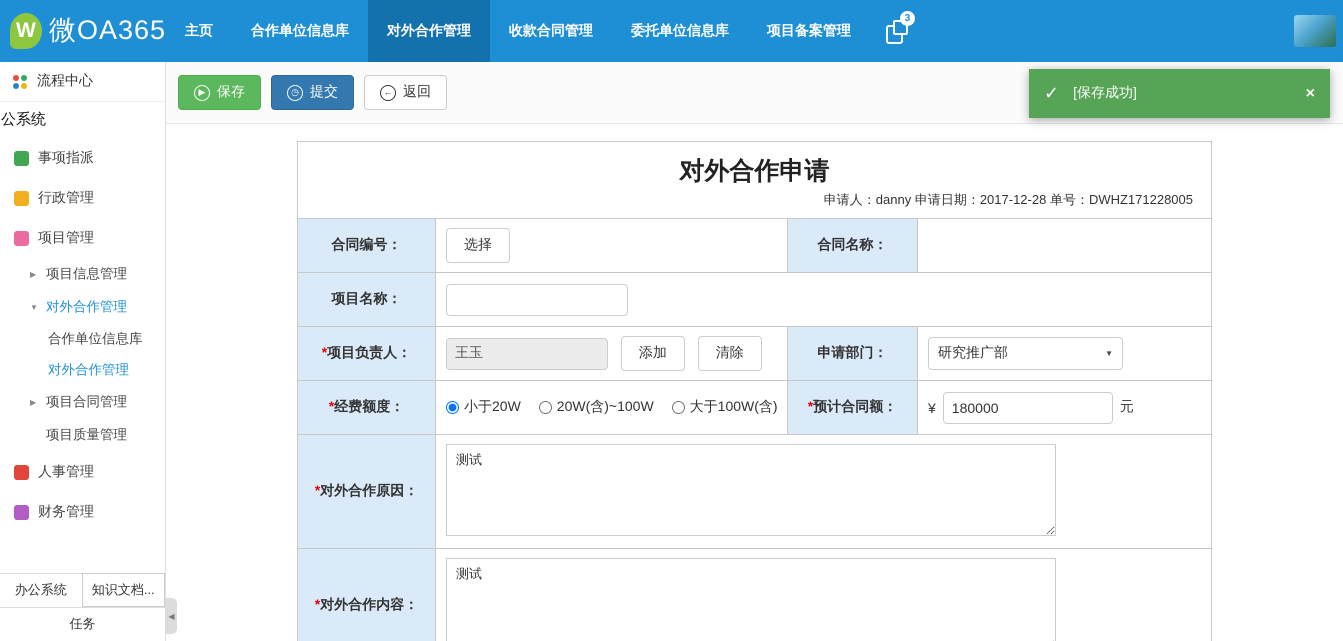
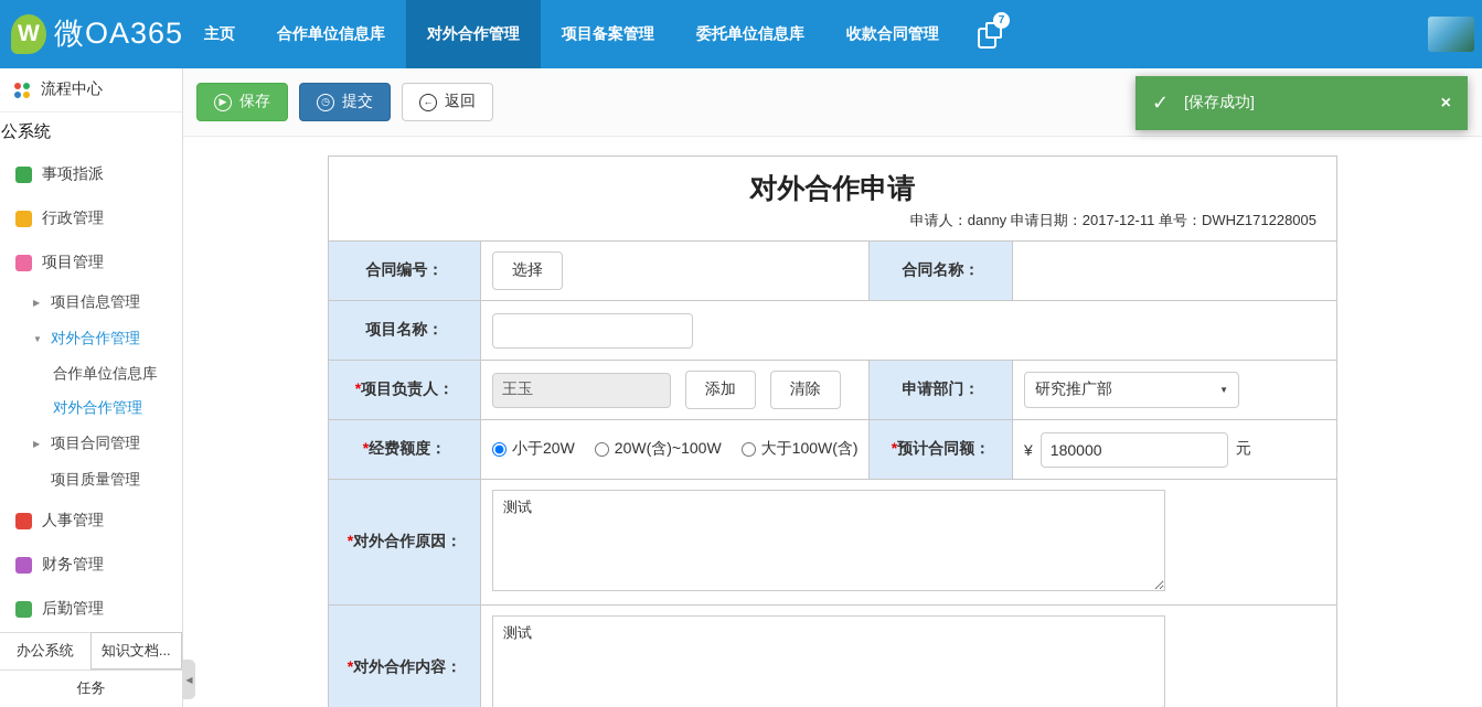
  W
  微OA365
  主页
  合作单位信息库
  对外合作管理
- 收款合同管理
+ 项目备案管理
  委托单位信息库
- 项目备案管理
+ 收款合同管理
- 3
+ 7
  流程中心
  公系统
  事项指派
  行政管理
  项目管理
  ▶
  项目信息管理
  ▼
  对外合作管理
  合作单位信息库
  对外合作管理
  ▶
  项目合同管理
  项目质量管理
  人事管理
  财务管理
+ 后勤管理
  办公系统
  知识文档...
  任务
  ◀
  ▶
  保存
  ◷
  提交
  ←
  返回
- 对外合作申请 申请人：danny 申请日期：2017-12-28 单号：DWHZ171228005
+ 对外合作申请 申请人：danny 申请日期：2017-12-11 单号：DWHZ171228005
  合同编号：	选择	合同名称：
  项目名称：
  *项目负责人：	王玉 添加 清除	申请部门：	研究推广部 ▼
  *经费额度：	小于20W 20W(含)~100W 大于100W(含)	*预计合同额：	¥ 180000 元
  *对外合作原因：	测试
  *对外合作内容：	测试
  ✓
  [保存成功]
  ×
